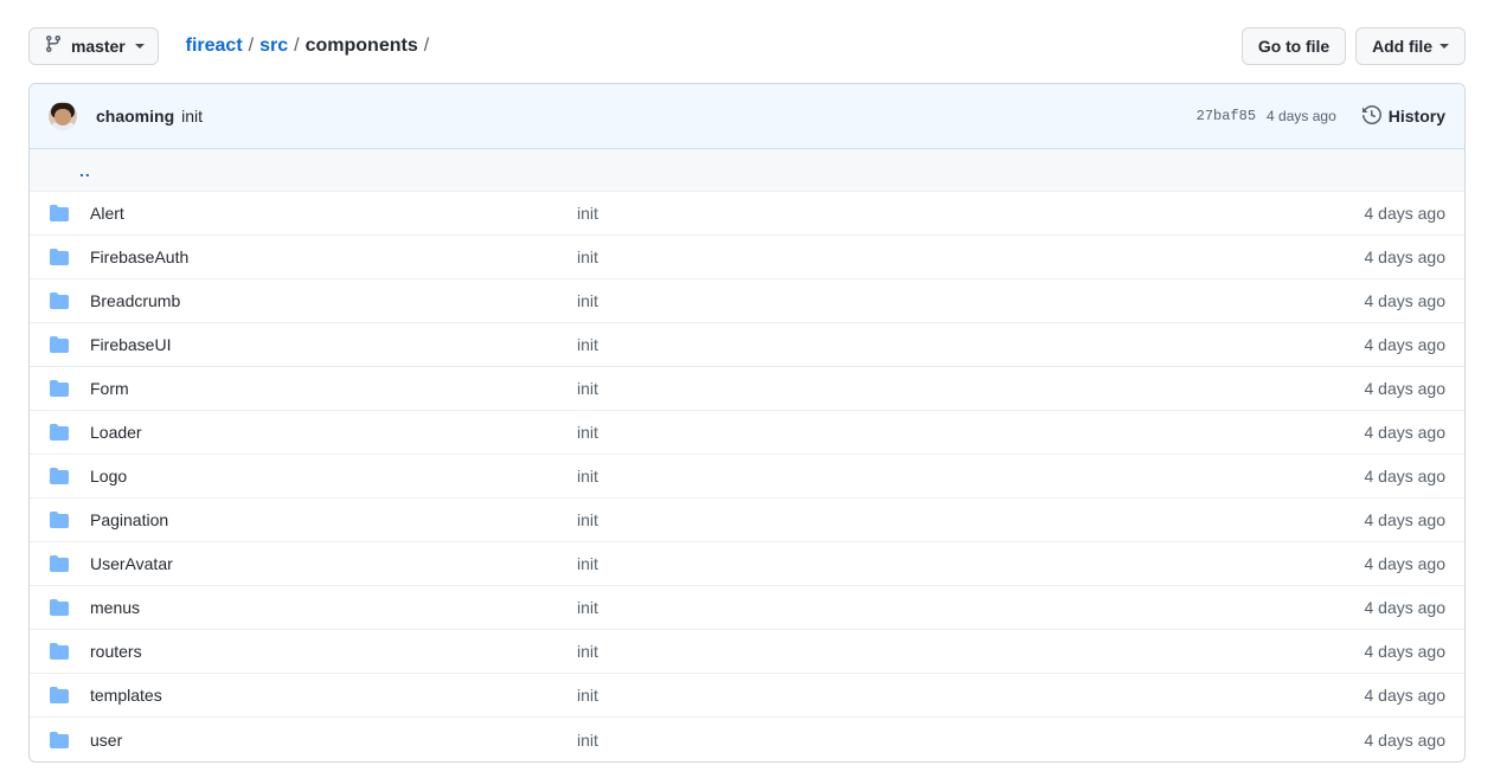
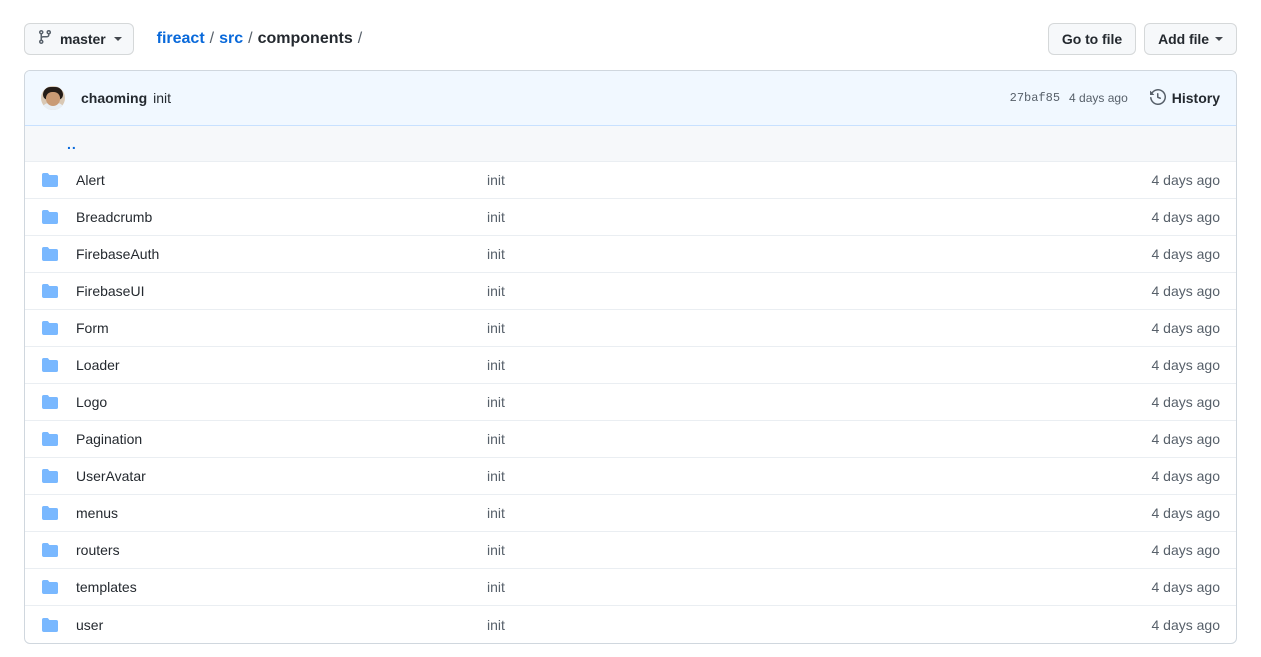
  master
  fireact
  /
  src
  /
  components
  /
  Go to file
  Add file
  chaoming
  init
  27baf85
  4 days ago
  History
  ..
  Alert
  init
  4 days ago
- FirebaseAuth
+ Breadcrumb
  init
  4 days ago
- Breadcrumb
+ FirebaseAuth
  init
  4 days ago
  FirebaseUI
  init
  4 days ago
  Form
  init
  4 days ago
  Loader
  init
  4 days ago
  Logo
  init
  4 days ago
  Pagination
  init
  4 days ago
  UserAvatar
  init
  4 days ago
  menus
  init
  4 days ago
  routers
  init
  4 days ago
  templates
  init
  4 days ago
  user
  init
  4 days ago
